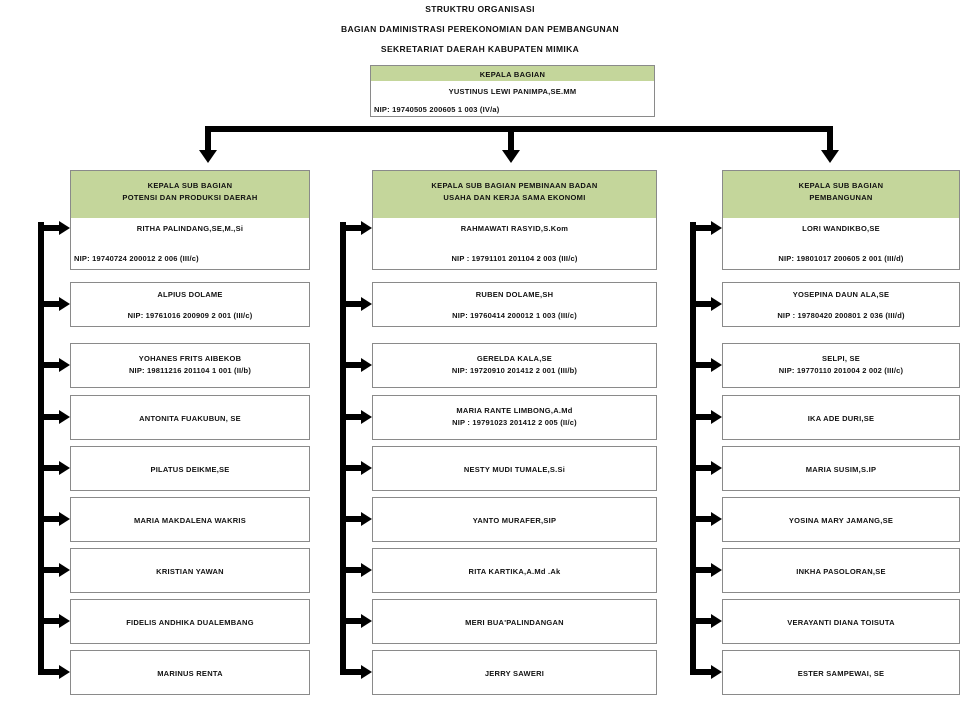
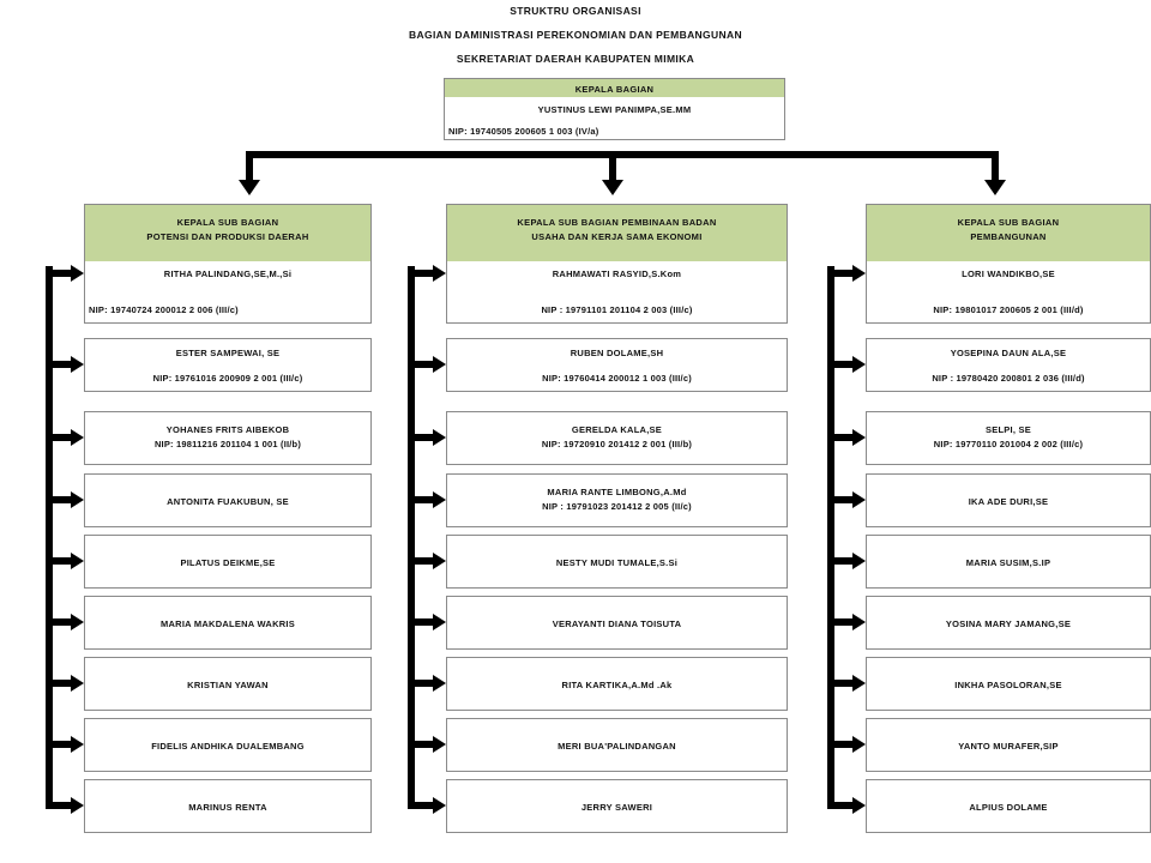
  STRUKTRU ORGANISASI
  BAGIAN DAMINISTRASI PEREKONOMIAN DAN PEMBANGUNAN
  SEKRETARIAT DAERAH KABUPATEN MIMIKA
  KEPALA BAGIAN
  YUSTINUS LEWI PANIMPA,SE.MM
  NIP: 19740505 200605 1 003 (IV/a)
  KEPALA SUB BAGIAN
  POTENSI DAN PRODUKSI DAERAH
  RITHA PALINDANG,SE,M.,Si
  NIP: 19740724 200012 2 006 (III/c)
- ALPIUS DOLAME
+ ESTER SAMPEWAI, SE
  NIP: 19761016 200909 2 001 (III/c)
  YOHANES FRITS AIBEKOB
  NIP: 19811216 201104 1 001 (II/b)
  ANTONITA FUAKUBUN, SE
  PILATUS DEIKME,SE
  MARIA MAKDALENA WAKRIS
  KRISTIAN YAWAN
  FIDELIS ANDHIKA DUALEMBANG
  MARINUS RENTA
  KEPALA SUB BAGIAN PEMBINAAN BADAN
  USAHA DAN KERJA SAMA EKONOMI
  RAHMAWATI RASYID,S.Kom
  NIP : 19791101 201104 2 003 (III/c)
  RUBEN DOLAME,SH
  NIP: 19760414 200012 1 003 (III/c)
  GERELDA KALA,SE
  NIP: 19720910 201412 2 001 (III/b)
  MARIA RANTE LIMBONG,A.Md
  NIP : 19791023 201412 2 005 (II/c)
  NESTY MUDI TUMALE,S.Si
- YANTO MURAFER,SIP
+ VERAYANTI DIANA TOISUTA
  RITA KARTIKA,A.Md .Ak
  MERI BUA'PALINDANGAN
  JERRY SAWERI
  KEPALA SUB BAGIAN
  PEMBANGUNAN
  LORI WANDIKBO,SE
  NIP: 19801017 200605 2 001 (III/d)
  YOSEPINA DAUN ALA,SE
  NIP : 19780420 200801 2 036 (III/d)
  SELPI, SE
  NIP: 19770110 201004 2 002 (III/c)
  IKA ADE DURI,SE
  MARIA SUSIM,S.IP
  YOSINA MARY JAMANG,SE
  INKHA PASOLORAN,SE
- VERAYANTI DIANA TOISUTA
+ YANTO MURAFER,SIP
- ESTER SAMPEWAI, SE
+ ALPIUS DOLAME
